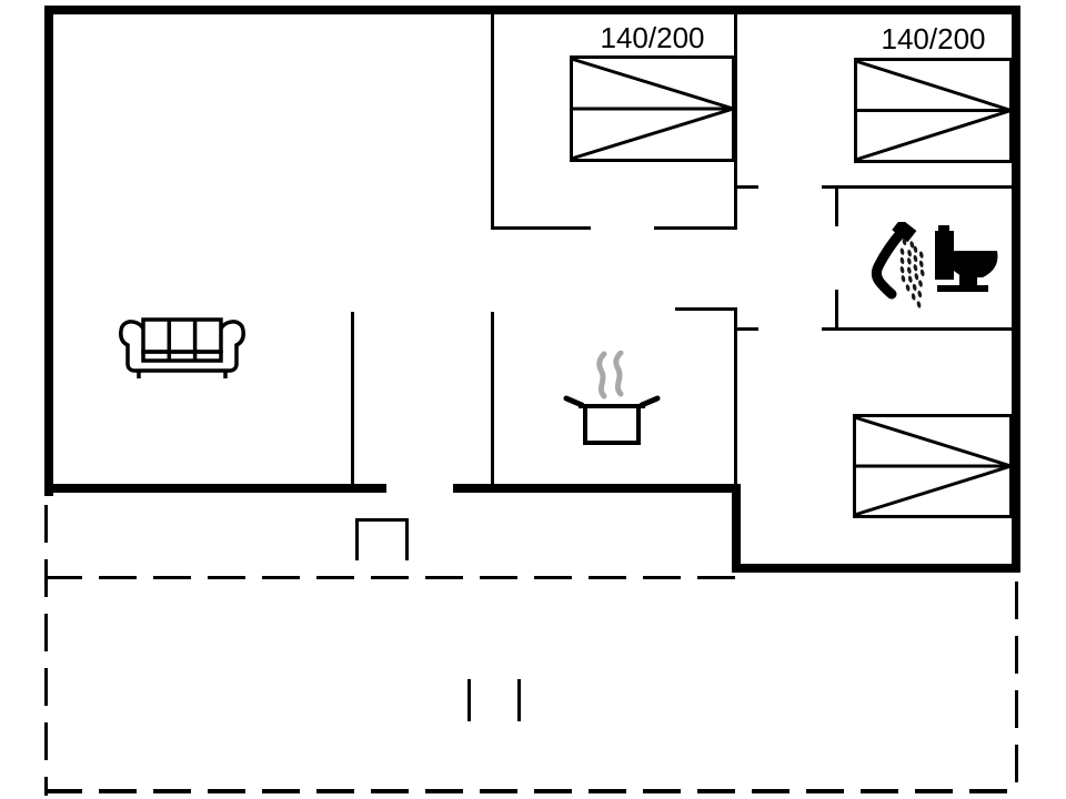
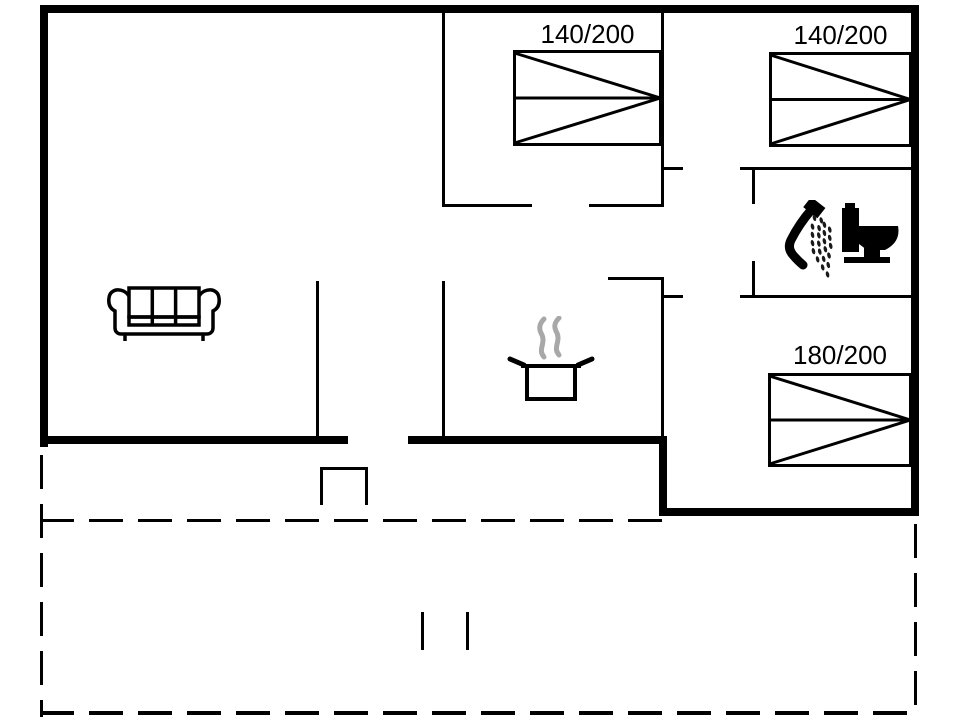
  140/200
  140/200
+ 180/200
